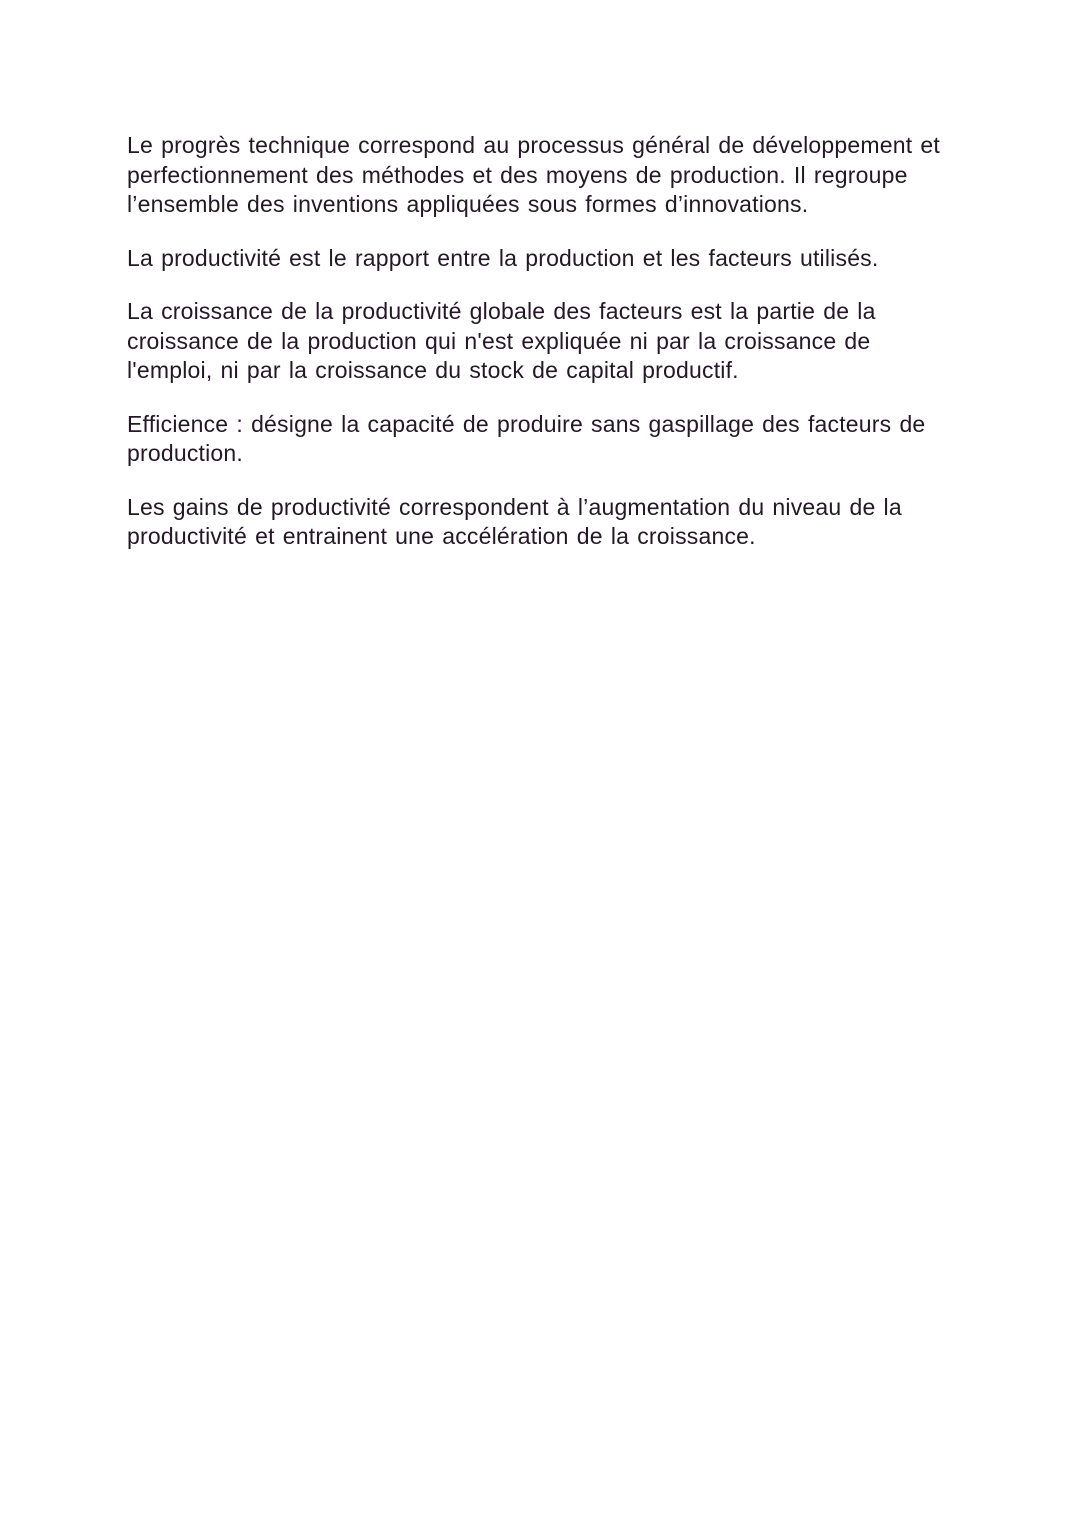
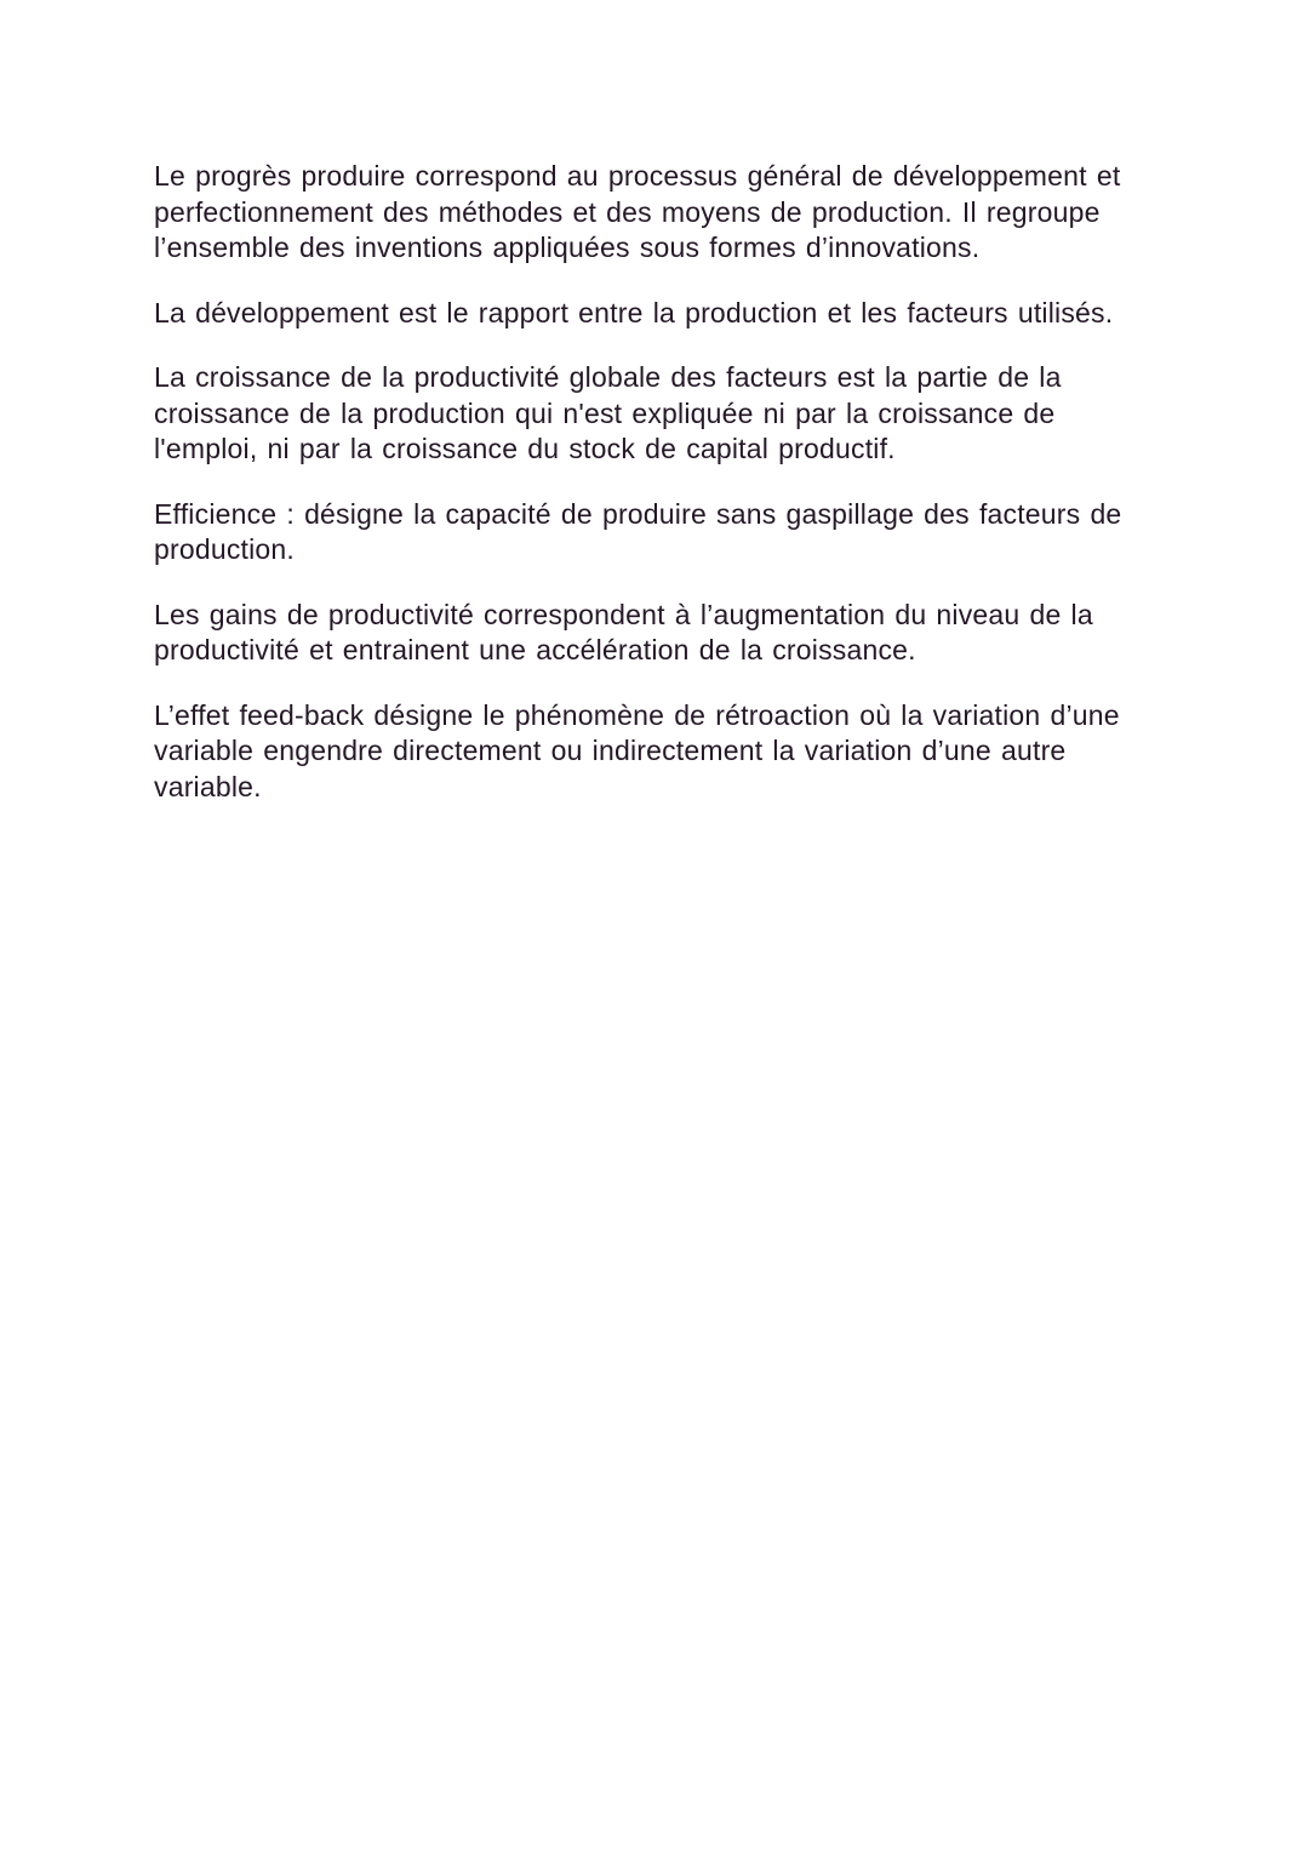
- Le progrès technique correspond au processus général de développement et perfectionnement des méthodes et des moyens de production. Il regroupe l’ensemble des inventions appliquées sous formes d’innovations.
+ Le progrès produire correspond au processus général de développement et perfectionnement des méthodes et des moyens de production. Il regroupe l’ensemble des inventions appliquées sous formes d’innovations.
- La productivité est le rapport entre la production et les facteurs utilisés.
+ La développement est le rapport entre la production et les facteurs utilisés.
  La croissance de la productivité globale des facteurs est la partie de la croissance de la production qui n'est expliquée ni par la croissance de l'emploi, ni par la croissance du stock de capital productif.
  Efficience : désigne la capacité de produire sans gaspillage des facteurs de production.
  Les gains de productivité correspondent à l’augmentation du niveau de la productivité et entrainent une accélération de la croissance.
+ L’effet feed-back désigne le phénomène de rétroaction où la variation d’une variable engendre directement ou indirectement la variation d’une autre variable.
